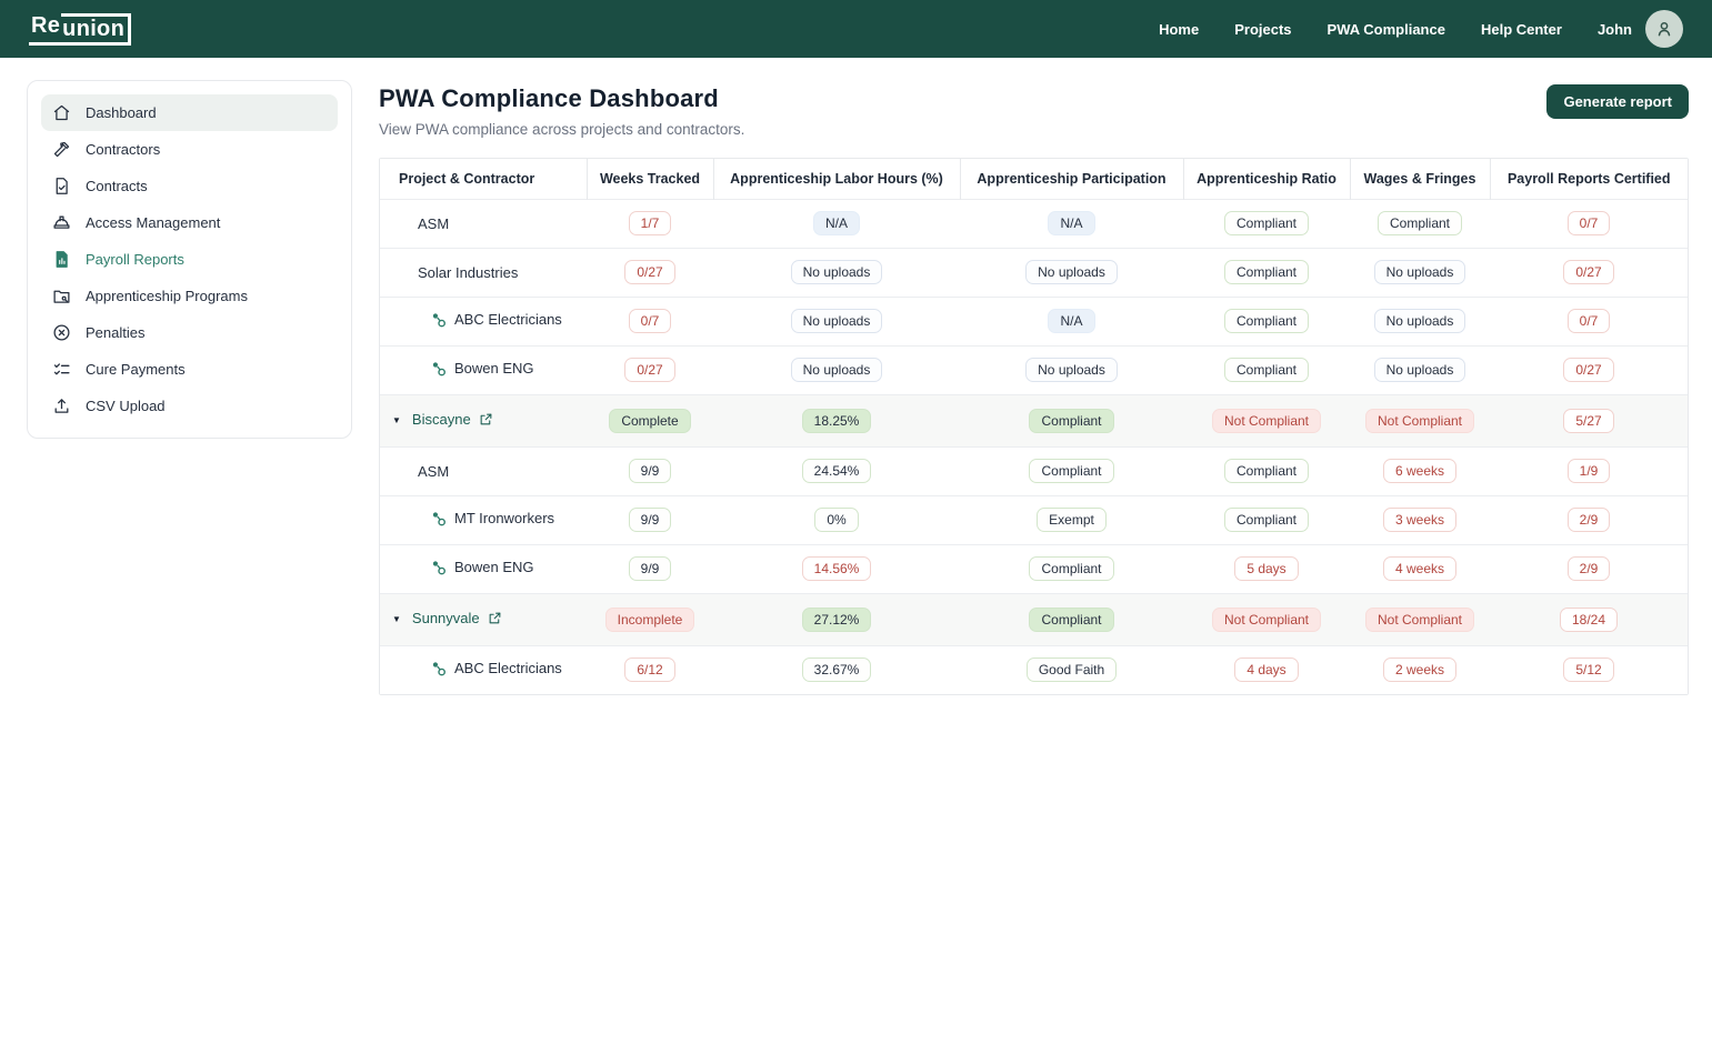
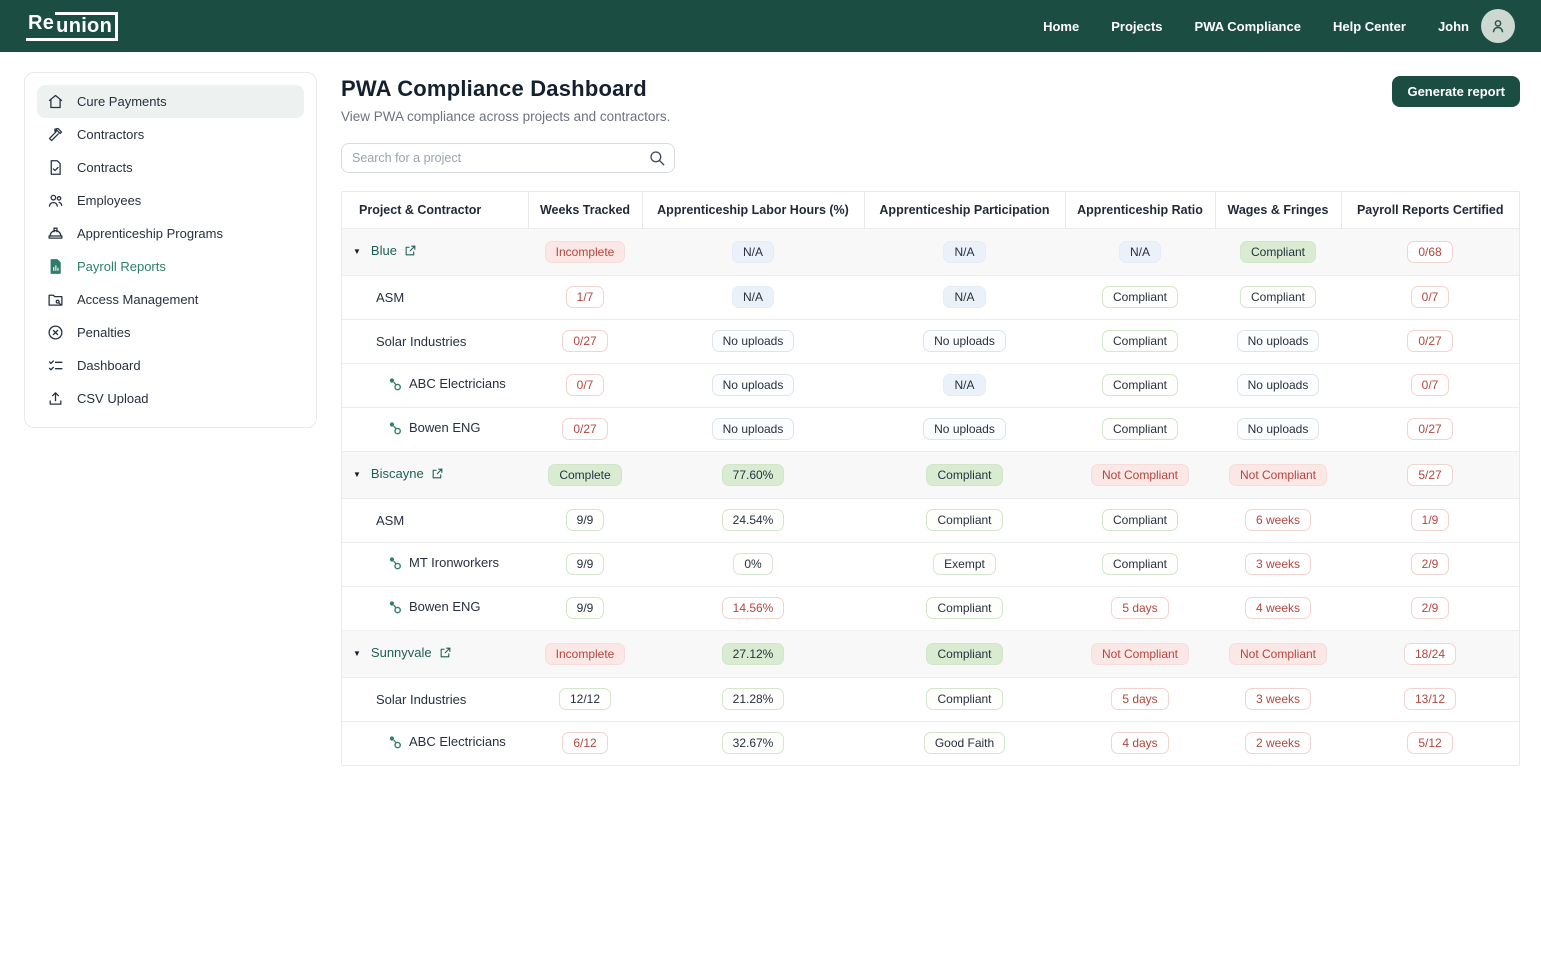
  Re
  union
  Home
  Projects
  PWA Compliance
  Help Center
  John
- Dashboard
+ Cure Payments
  Contractors
  Contracts
+ Employees
- Access Management
+ Apprenticeship Programs
  Payroll Reports
- Apprenticeship Programs
+ Access Management
  Penalties
- Cure Payments
+ Dashboard
  CSV Upload
  PWA Compliance Dashboard
  View PWA compliance across projects and contractors.
  Generate report
+ Search for a project
  Project & Contractor	Weeks Tracked	Apprenticeship Labor Hours (%)	Apprenticeship Participation	Apprenticeship Ratio	Wages & Fringes	Payroll Reports Certified
+ ▼ Blue	Incomplete	N/A	N/A	N/A	Compliant	0/68
  ASM	1/7	N/A	N/A	Compliant	Compliant	0/7
  Solar Industries	0/27	No uploads	No uploads	Compliant	No uploads	0/27
  ABC Electricians	0/7	No uploads	N/A	Compliant	No uploads	0/7
  Bowen ENG	0/27	No uploads	No uploads	Compliant	No uploads	0/27
- ▼ Biscayne	Complete	18.25%	Compliant	Not Compliant	Not Compliant	5/27
+ ▼ Biscayne	Complete	77.60%	Compliant	Not Compliant	Not Compliant	5/27
  ASM	9/9	24.54%	Compliant	Compliant	6 weeks	1/9
  MT Ironworkers	9/9	0%	Exempt	Compliant	3 weeks	2/9
  Bowen ENG	9/9	14.56%	Compliant	5 days	4 weeks	2/9
  ▼ Sunnyvale	Incomplete	27.12%	Compliant	Not Compliant	Not Compliant	18/24
+ Solar Industries	12/12	21.28%	Compliant	5 days	3 weeks	13/12
  ABC Electricians	6/12	32.67%	Good Faith	4 days	2 weeks	5/12
